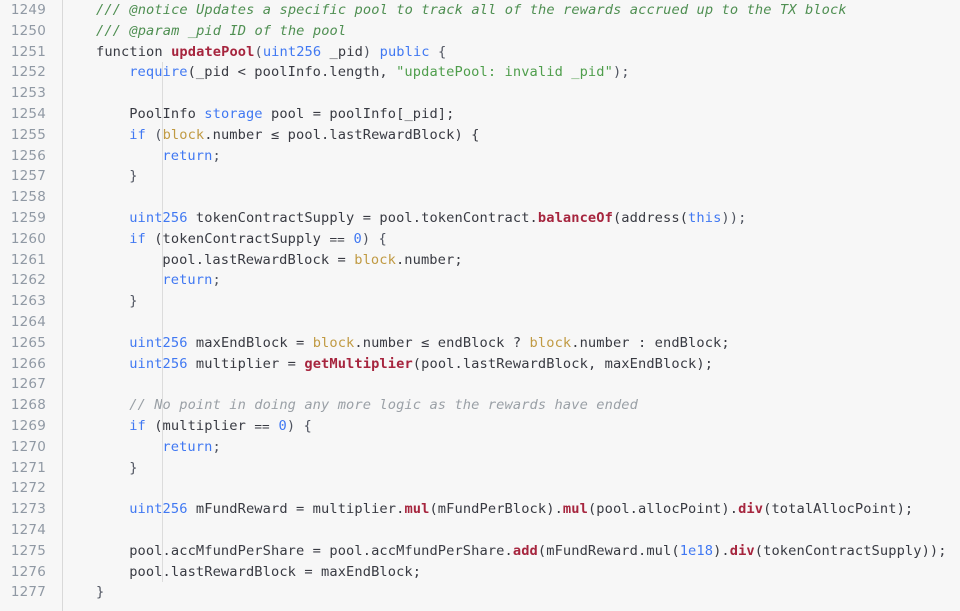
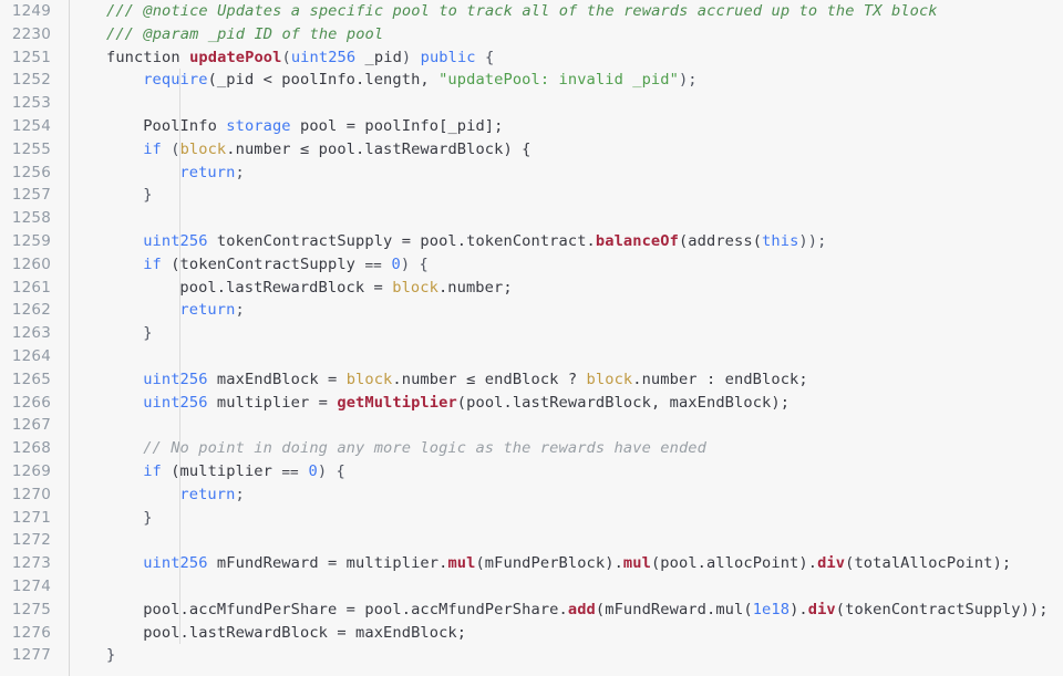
  1249
  /// @notice Updates a specific pool to track all of the rewards accrued up to the TX block
- 1250
+ 2230
  /// @param _pid ID of the pool
  1251
  function updatePool(uint256 _pid) public {
  1252
  require(_pid < poolInfo.length, "updatePool: invalid _pid");
  1253
  1254
  PoolInfo storage pool = poolInfo[_pid];
  1255
  if (block.number ≤ pool.lastRewardBlock) {
  1256
  return;
  1257
  }
  1258
  1259
  uint256 tokenContractSupply = pool.tokenContract.balanceOf(address(this));
  1260
  if (tokenContractSupply ⩵ 0) {
  1261
  pool.lastRewardBlock = block.number;
  1262
  return;
  1263
  }
  1264
  1265
  uint256 maxEndBlock = block.number ≤ endBlock ? block.number : endBlock;
  1266
  uint256 multiplier = getMultiplier(pool.lastRewardBlock, maxEndBlock);
  1267
  1268
  // No point in doing any more logic as the rewards have ended
  1269
  if (multiplier ⩵ 0) {
  1270
  return;
  1271
  }
  1272
  1273
  uint256 mFundReward = multiplier.mul(mFundPerBlock).mul(pool.allocPoint).div(totalAllocPoint);
  1274
  1275
  pool.accMfundPerShare = pool.accMfundPerShare.add(mFundReward.mul(1e18).div(tokenContractSupply));
  1276
  pool.lastRewardBlock = maxEndBlock;
  1277
  }
